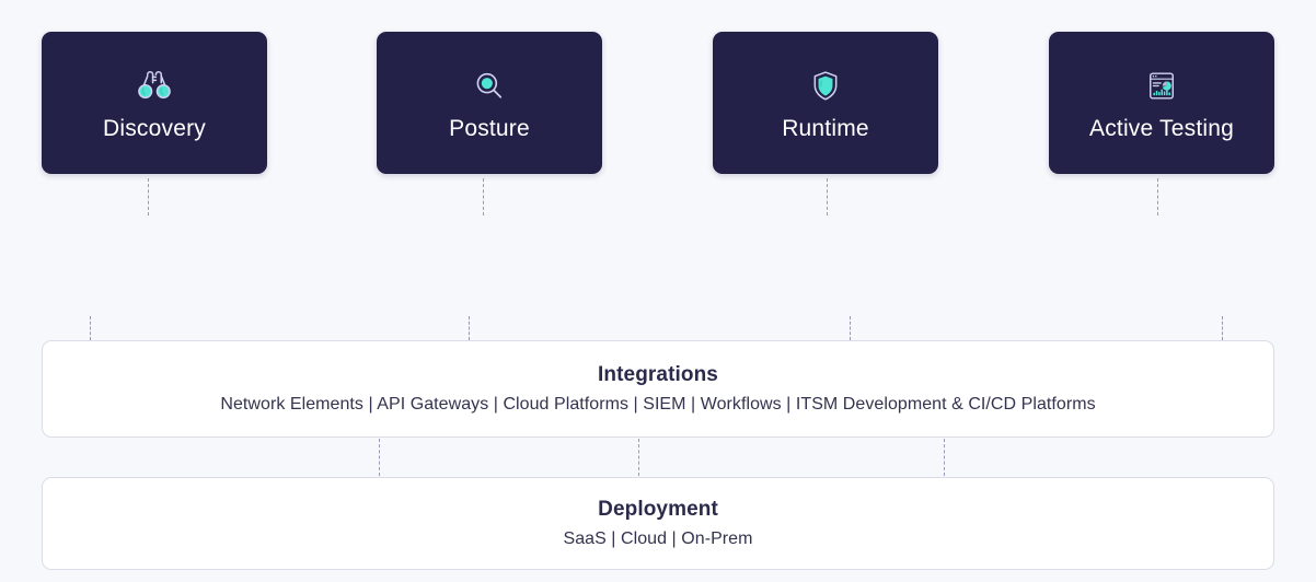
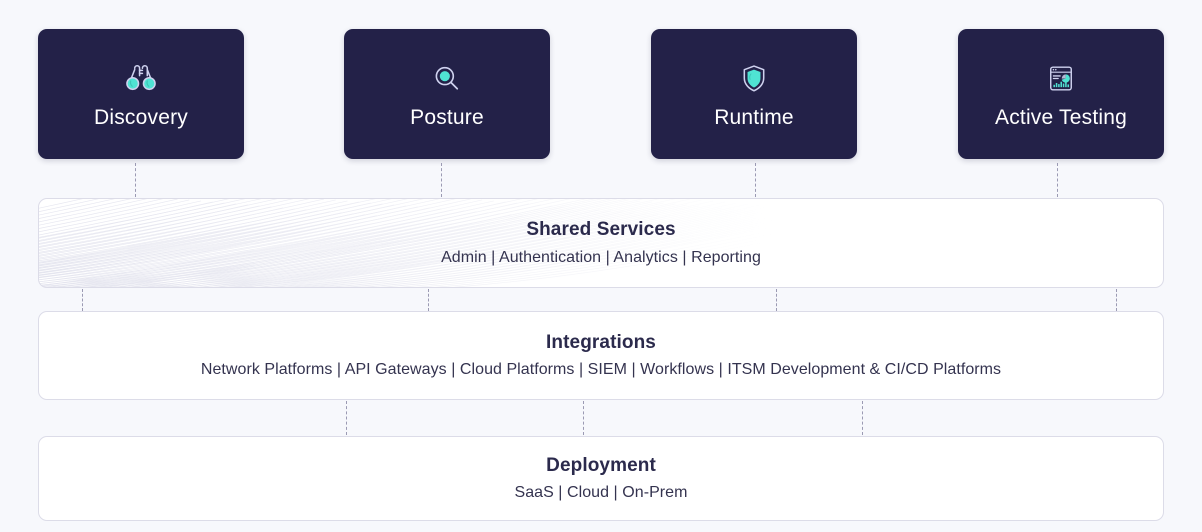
  Discovery
  Posture
  Runtime
  Active Testing
+ Shared Services
+ Admin | Authentication | Analytics | Reporting
  Integrations
- Network Elements | API Gateways | Cloud Platforms | SIEM | Workflows | ITSM Development & CI/CD Platforms
+ Network Platforms | API Gateways | Cloud Platforms | SIEM | Workflows | ITSM Development & CI/CD Platforms
  Deployment
  SaaS | Cloud | On-Prem
